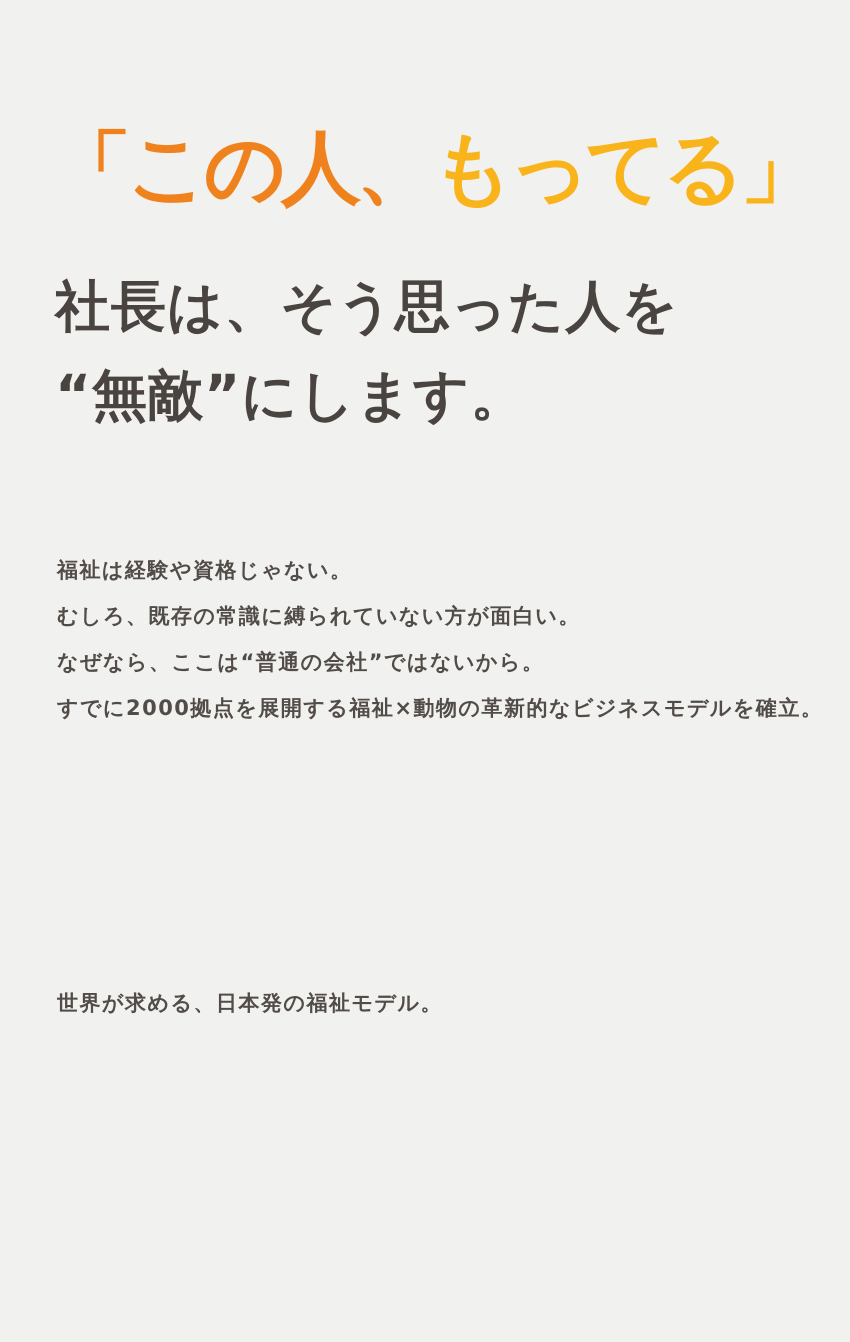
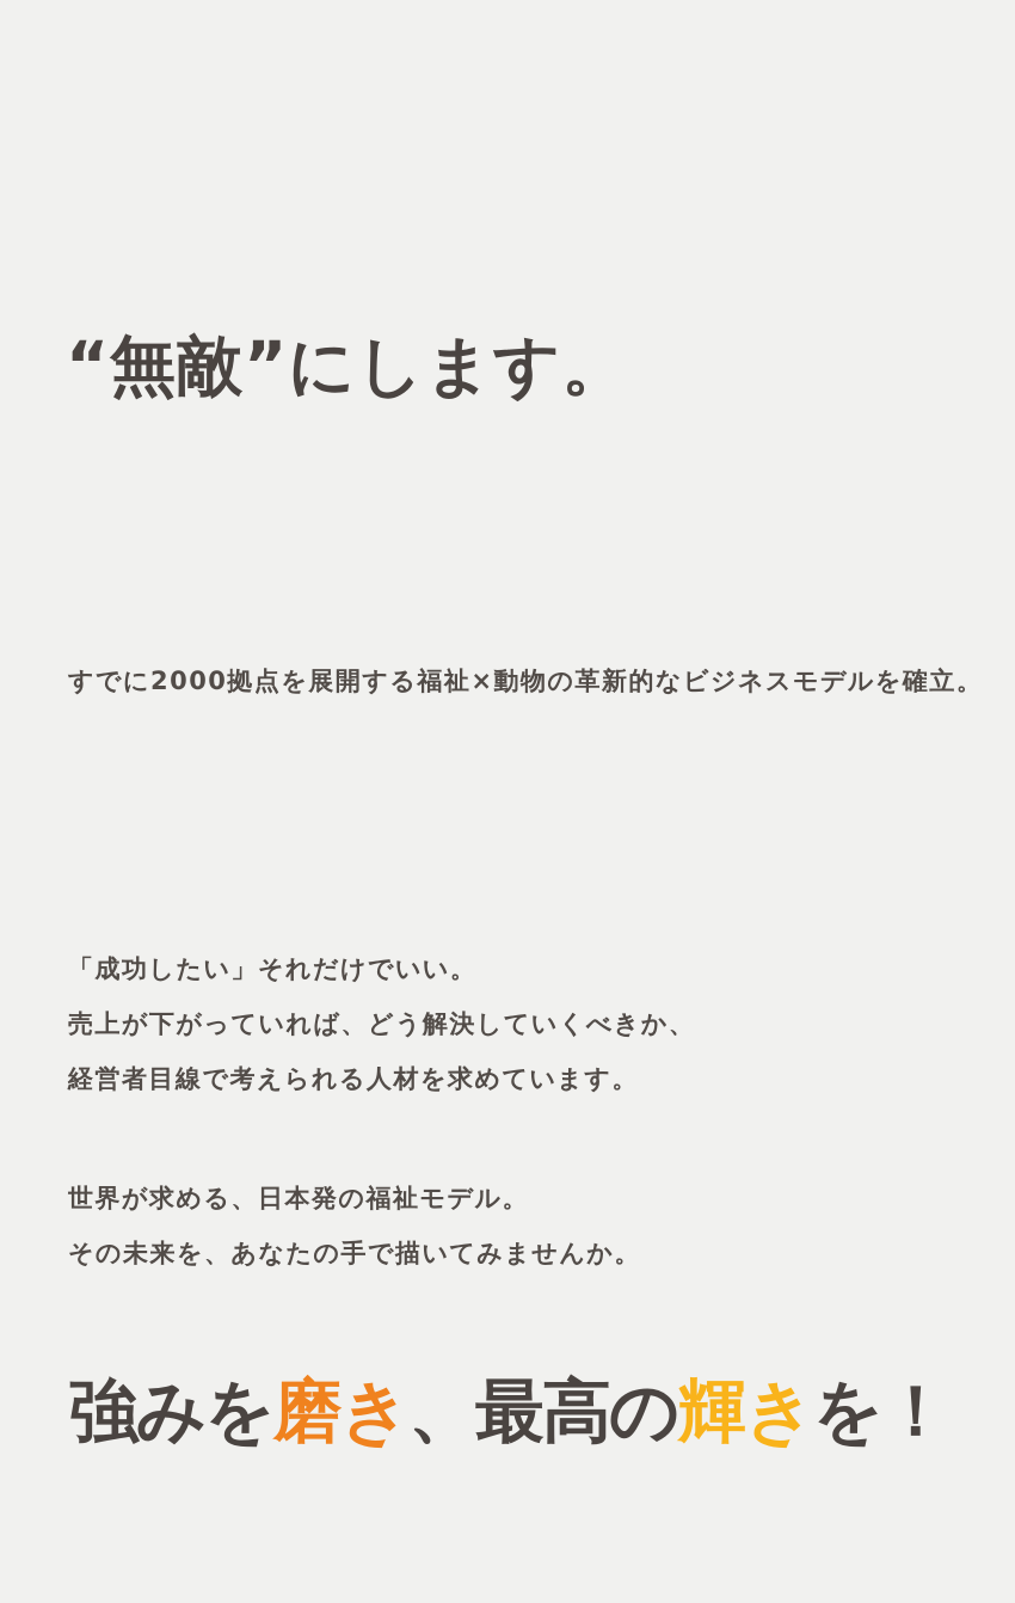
- 「この人、もってる」
- 社長は、そう思った人を
  “無敵”にします。
- 福祉は経験や資格じゃない。
- むしろ、既存の常識に縛られていない方が面白い。
- なぜなら、ここは“普通の会社”ではないから。
  すでに2000拠点を展開する福祉×動物の革新的なビジネスモデルを確立。
+ 「成功したい」それだけでいい。
+ 売上が下がっていれば、どう解決していくべきか、
+ 経営者目線で考えられる人材を求めています。
  世界が求める、日本発の福祉モデル。
+ その未来を、あなたの手で描いてみませんか。
+ 強みを磨き、最高の輝きを！
